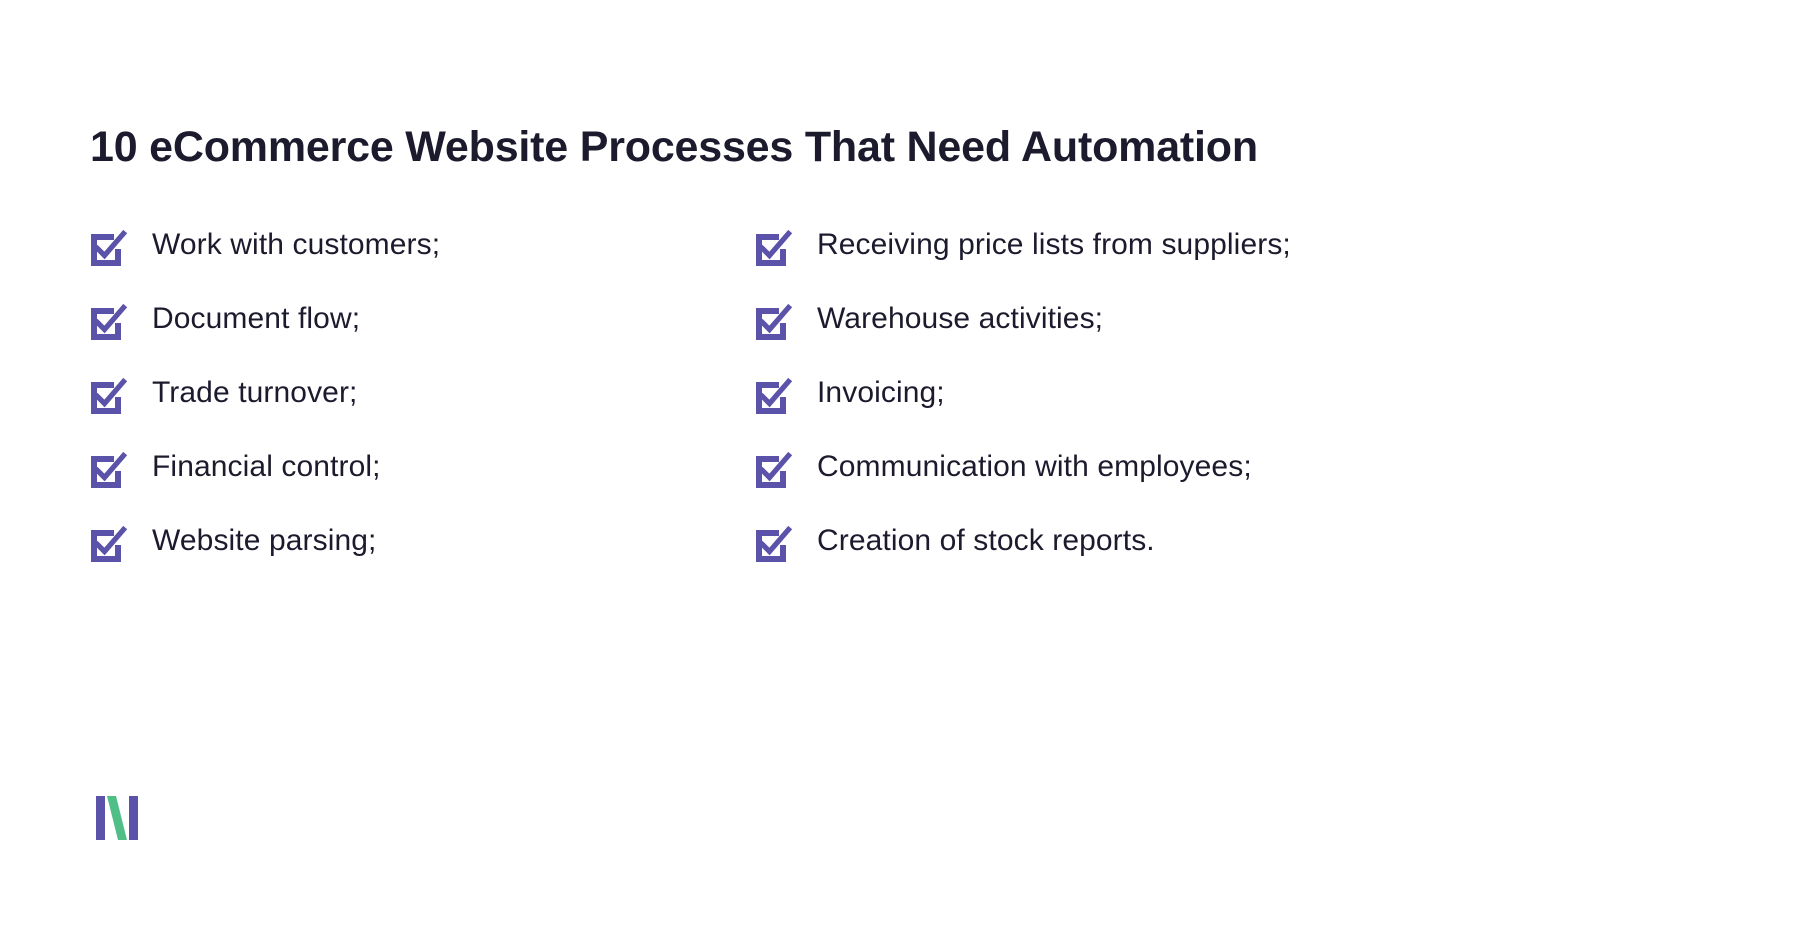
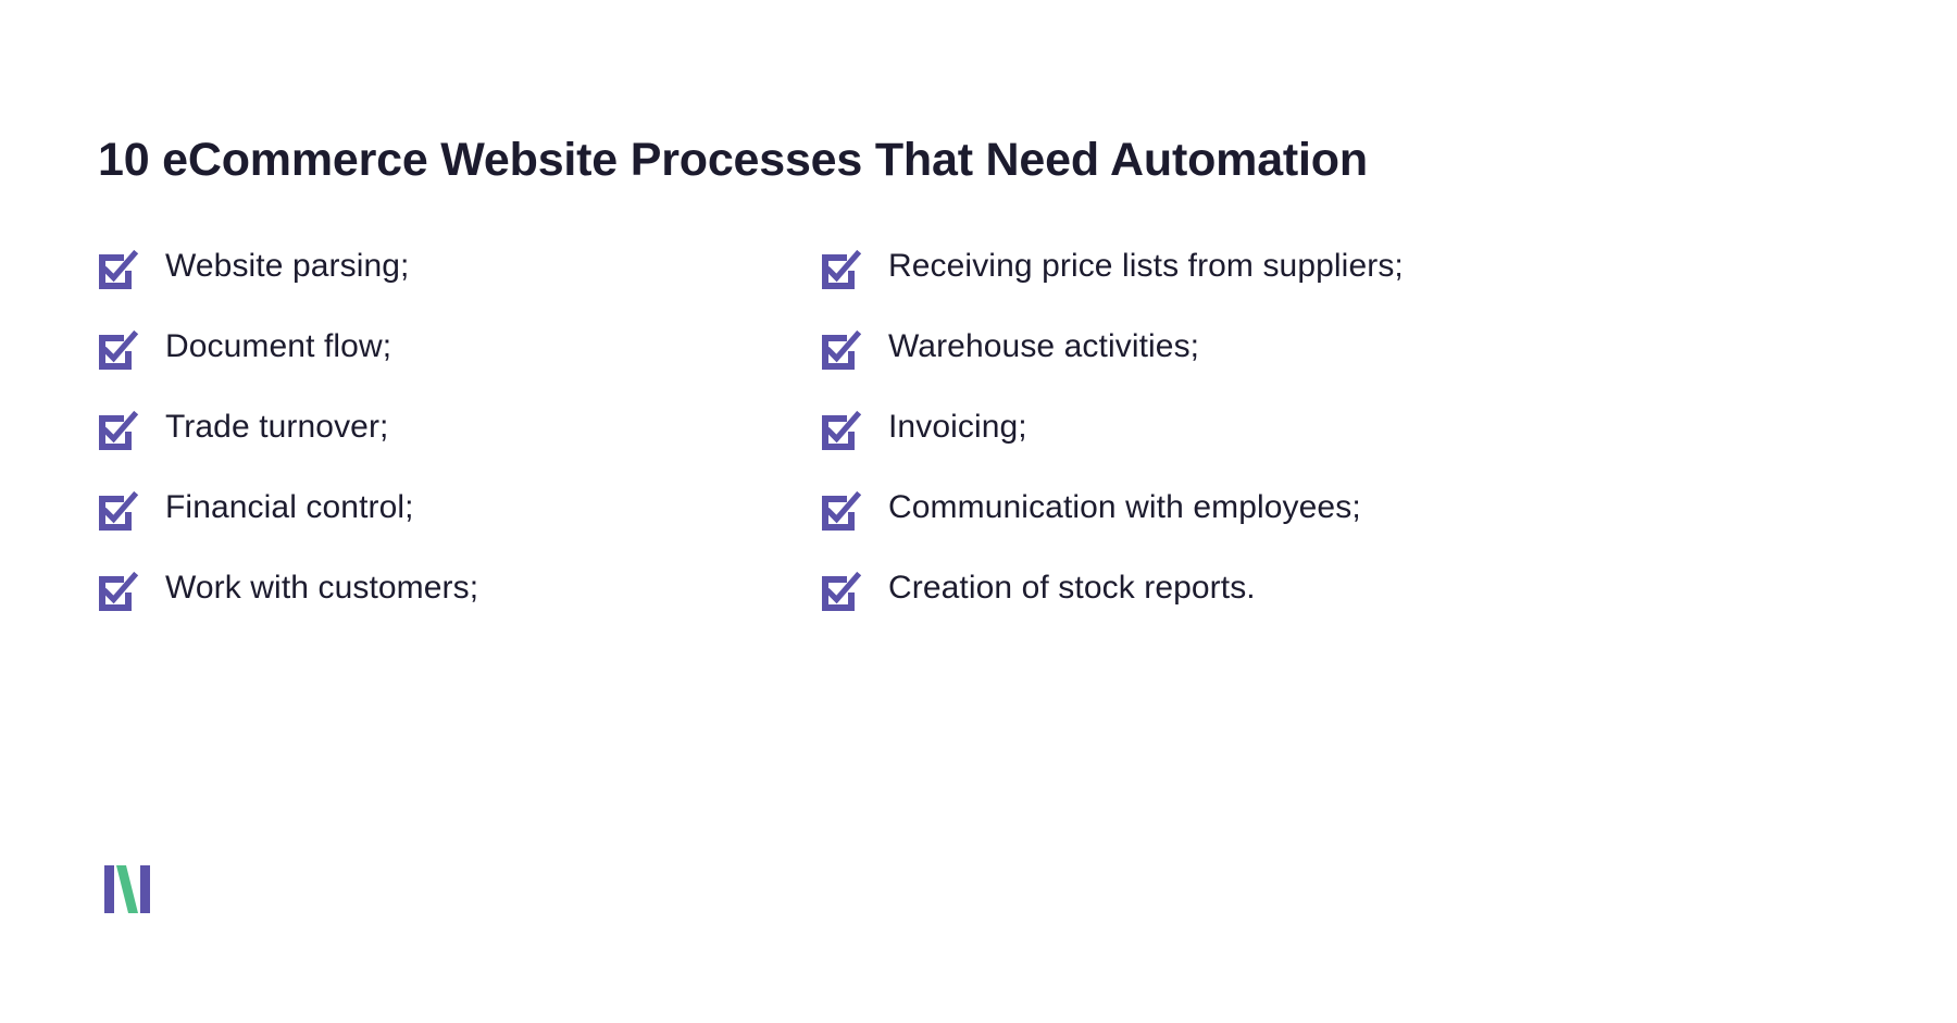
  10 eCommerce Website Processes That Need Automation
- Work with customers;
+ Website parsing;
  Document flow;
  Trade turnover;
  Financial control;
- Website parsing;
+ Work with customers;
  Receiving price lists from suppliers;
  Warehouse activities;
  Invoicing;
  Communication with employees;
  Creation of stock reports.
